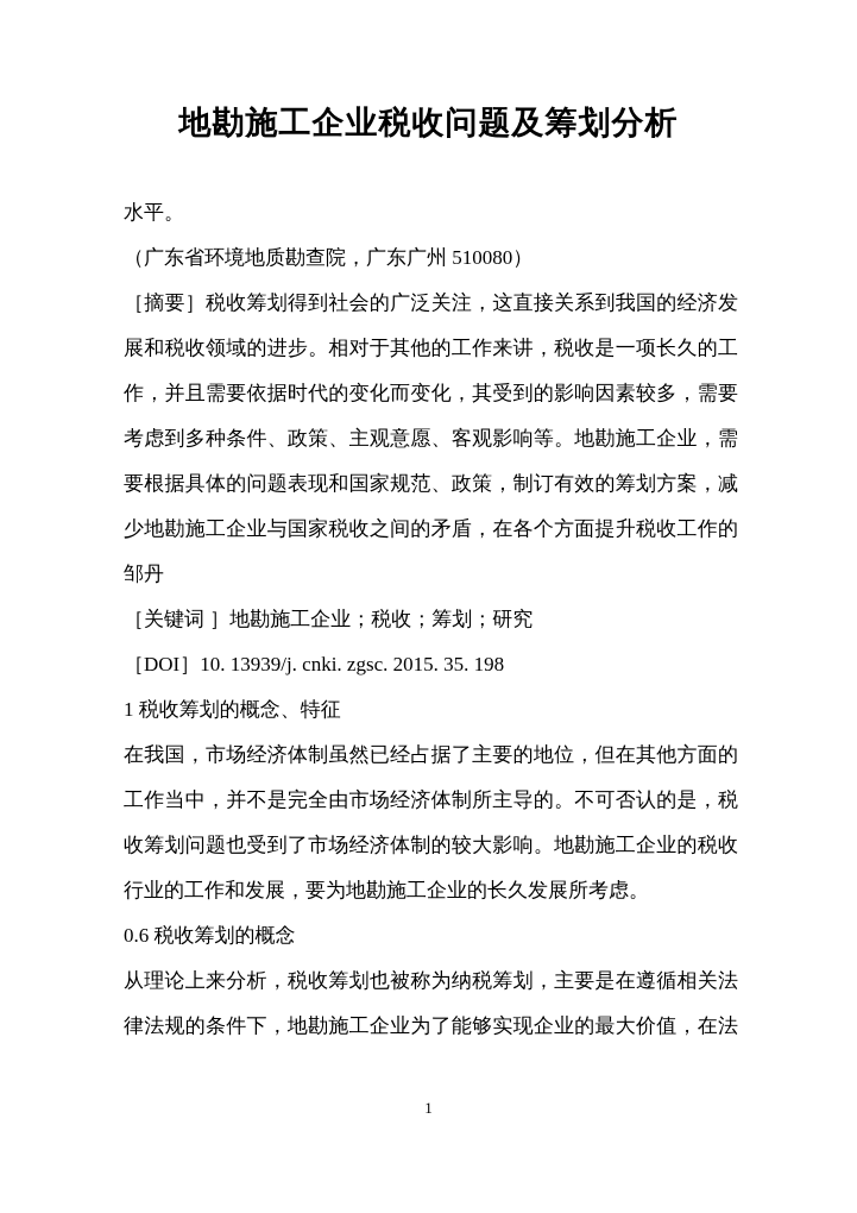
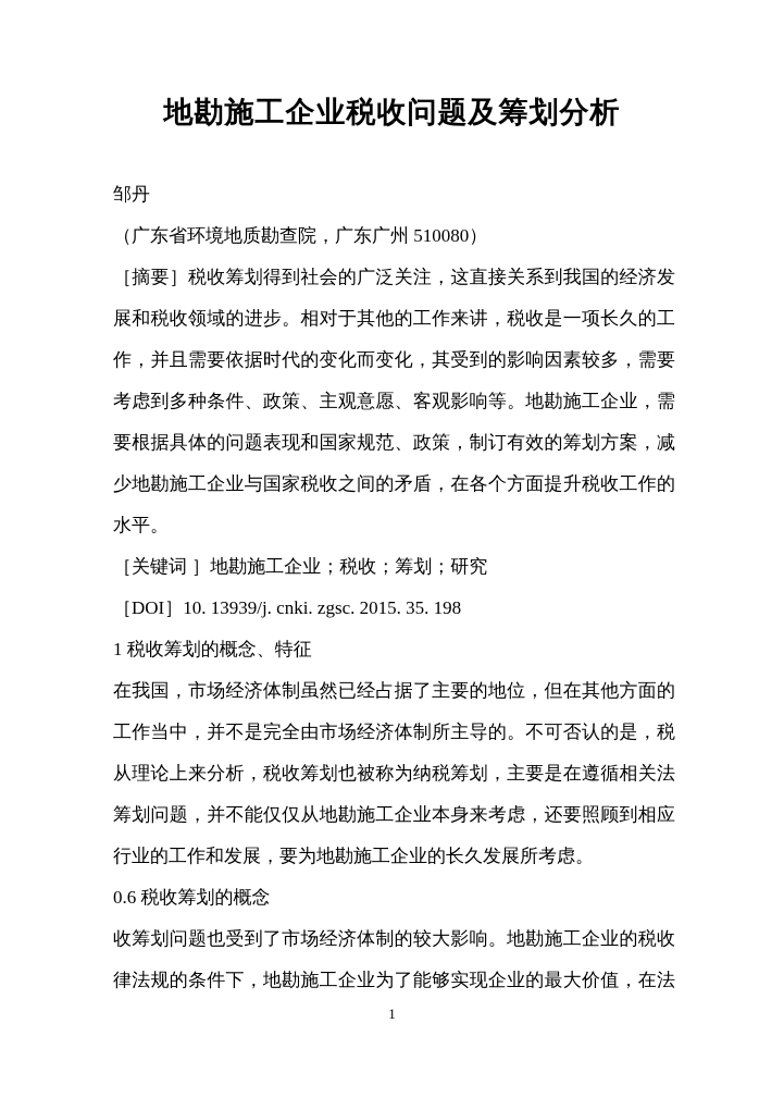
  地勘施工企业税收问题及筹划分析
- 水平。
+ 邹丹
  （广东省环境地质勘查院，广东广州 510080）
  ［摘要］税收筹划得到社会的广泛关注，这直接关系到我国的经济发
  展和税收领域的进步。相对于其他的工作来讲，税收是一项长久的工
  作，并且需要依据时代的变化而变化，其受到的影响因素较多，需要
  考虑到多种条件、政策、主观意愿、客观影响等。地勘施工企业，需
  要根据具体的问题表现和国家规范、政策，制订有效的筹划方案，减
  少地勘施工企业与国家税收之间的矛盾，在各个方面提升税收工作的
- 邹丹
+ 水平。
  ［关键词 ］地勘施工企业；税收；筹划；研究
  ［DOI］10. 13939/j. cnki. zgsc. 2015. 35. 198
  1 税收筹划的概念、特征
  在我国，市场经济体制虽然已经占据了主要的地位，但在其他方面的
  工作当中，并不是完全由市场经济体制所主导的。不可否认的是，税
- 收筹划问题也受到了市场经济体制的较大影响。地勘施工企业的税收
+ 从理论上来分析，税收筹划也被称为纳税筹划，主要是在遵循相关法
+ 筹划问题，并不能仅仅从地勘施工企业本身来考虑，还要照顾到相应
  行业的工作和发展，要为地勘施工企业的长久发展所考虑。
  0.6 税收筹划的概念
- 从理论上来分析，税收筹划也被称为纳税筹划，主要是在遵循相关法
+ 收筹划问题也受到了市场经济体制的较大影响。地勘施工企业的税收
  律法规的条件下，地勘施工企业为了能够实现企业的最大价值，在法
  1
